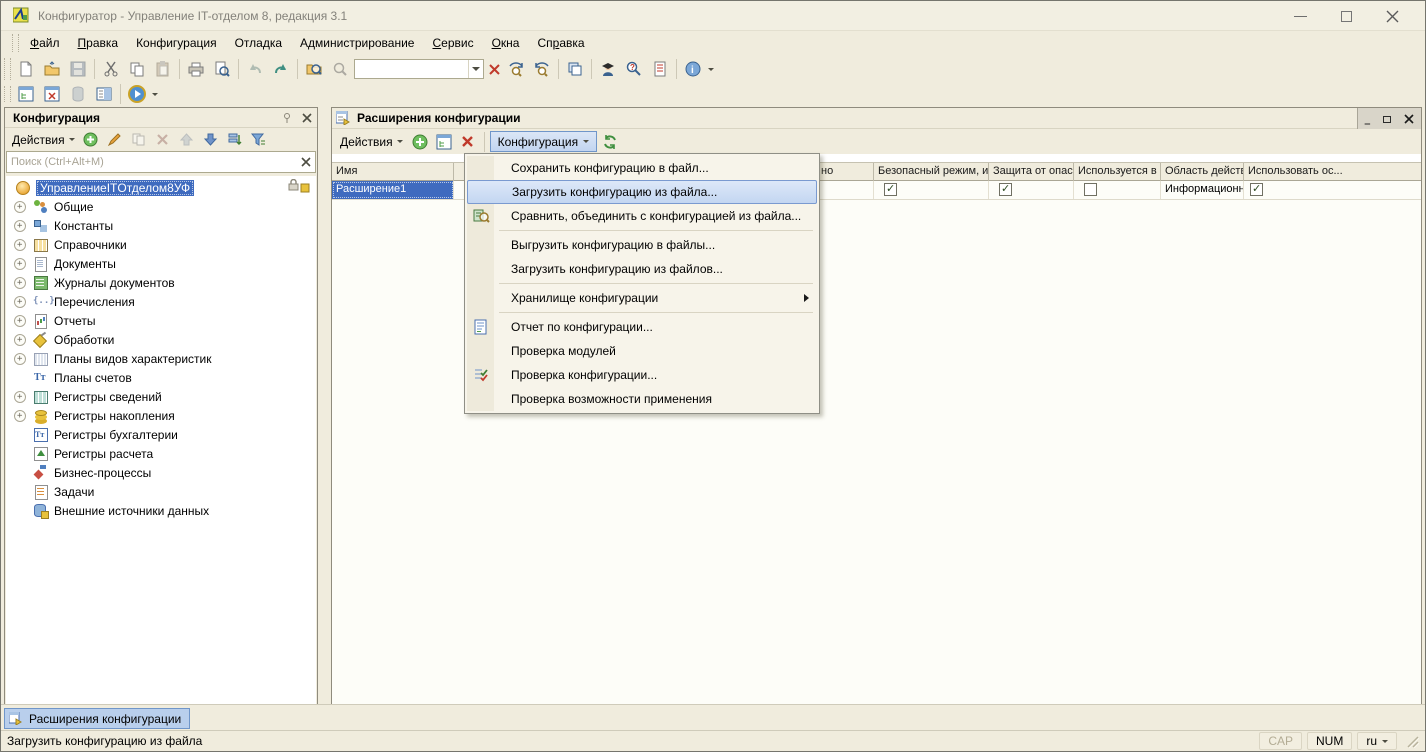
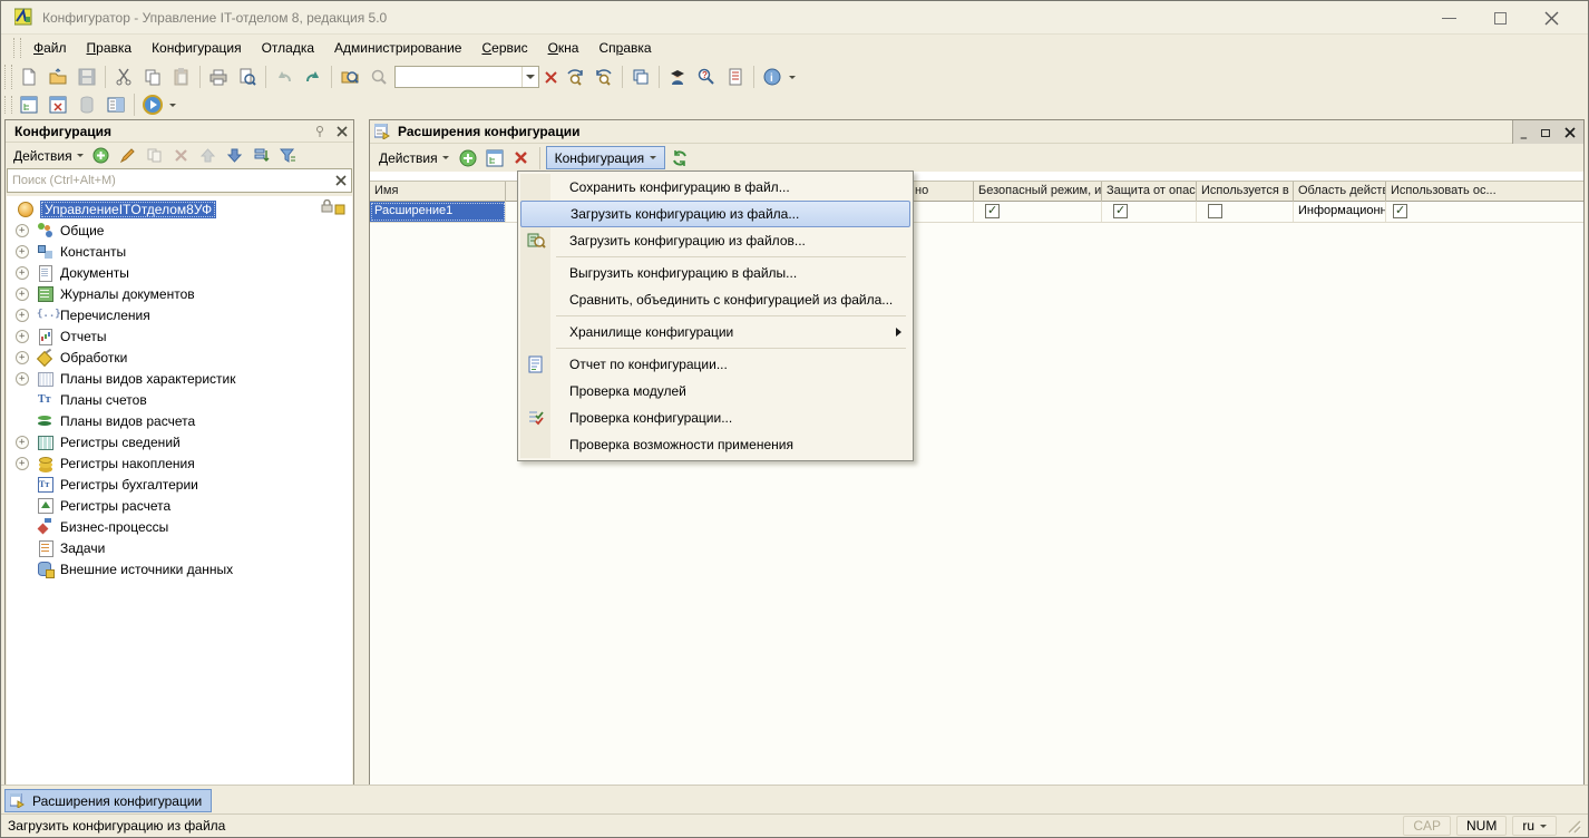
- Конфигуратор - Управление IT-отделом 8, редакция 3.1
+ Конфигуратор - Управление IT-отделом 8, редакция 5.0
  Файл
  Правка
  Конфигурация
  Отладка
  Администрирование
  Сервис
  Окна
  Справка
  ?
  i
  Конфигурация
  Действия
  Поиск (Ctrl+Alt+M)
  УправлениеITОтделом8УФ
  Общие
  Константы
- Справочники
  Документы
  Журналы документов
  Перечисления
  Отчеты
  Обработки
  Планы видов характеристик
  Планы счетов
+ Планы видов расчета
  Регистры сведений
  Регистры накопления
  Регистры бухгалтерии
  Регистры расчета
  Бизнес-процессы
  Задачи
  Внешние источники данных
  Расширения конфигурации
  _
  Действия
  Конфигурация
  Имя
  но
  Безопасный режим, и
  Защита от опас
  Используется в
  Область дейст
  Использовать ос...
  Расширение1
  Информационн
  Сохранить конфигурацию в файл...
  Загрузить конфигурацию из файла...
- Сравнить, объединить с конфигурацией из файла...
+ Загрузить конфигурацию из файлов...
  Выгрузить конфигурацию в файлы...
- Загрузить конфигурацию из файлов...
+ Сравнить, объединить с конфигурацией из файла...
  Хранилище конфигурации
  Отчет по конфигурации...
  Проверка модулей
  Проверка конфигурации...
  Проверка возможности применения
  Расширения конфигурации
  Загрузить конфигурацию из файла
  CAP
  NUM
  ru
